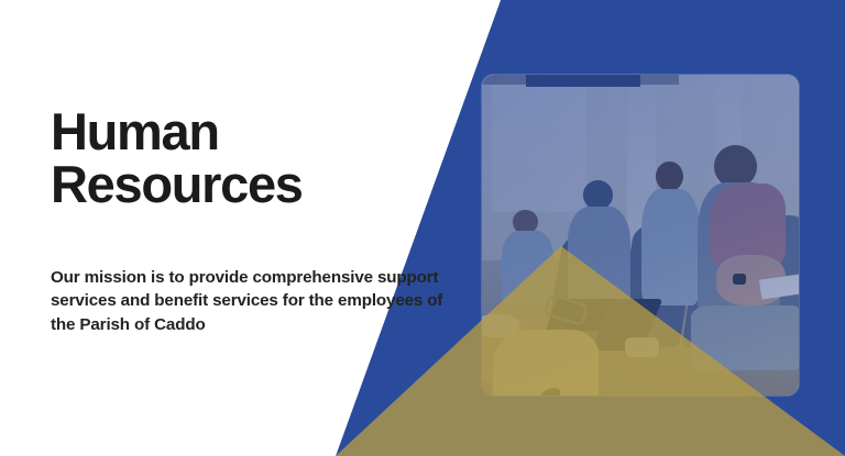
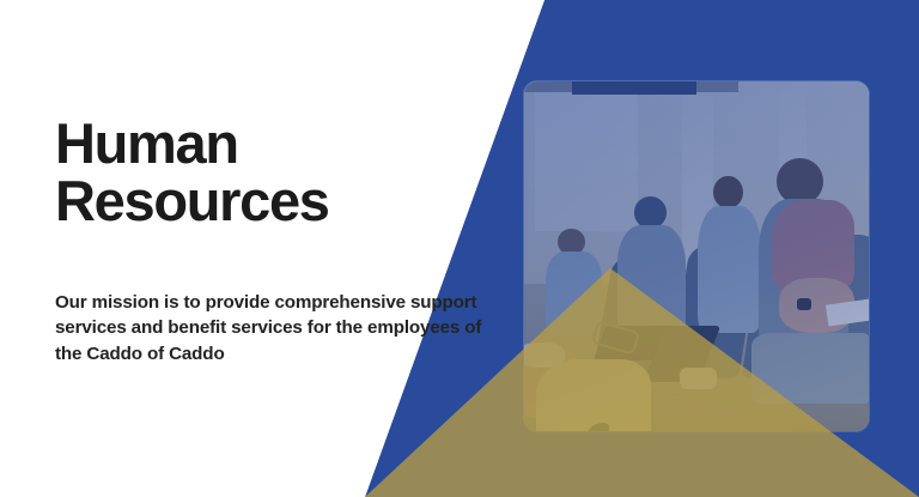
  Human Resources
- Our mission is to provide comprehensive support services and benefit services for the employees of the Parish of Caddo
+ Our mission is to provide comprehensive support services and benefit services for the employees of the Caddo of Caddo
